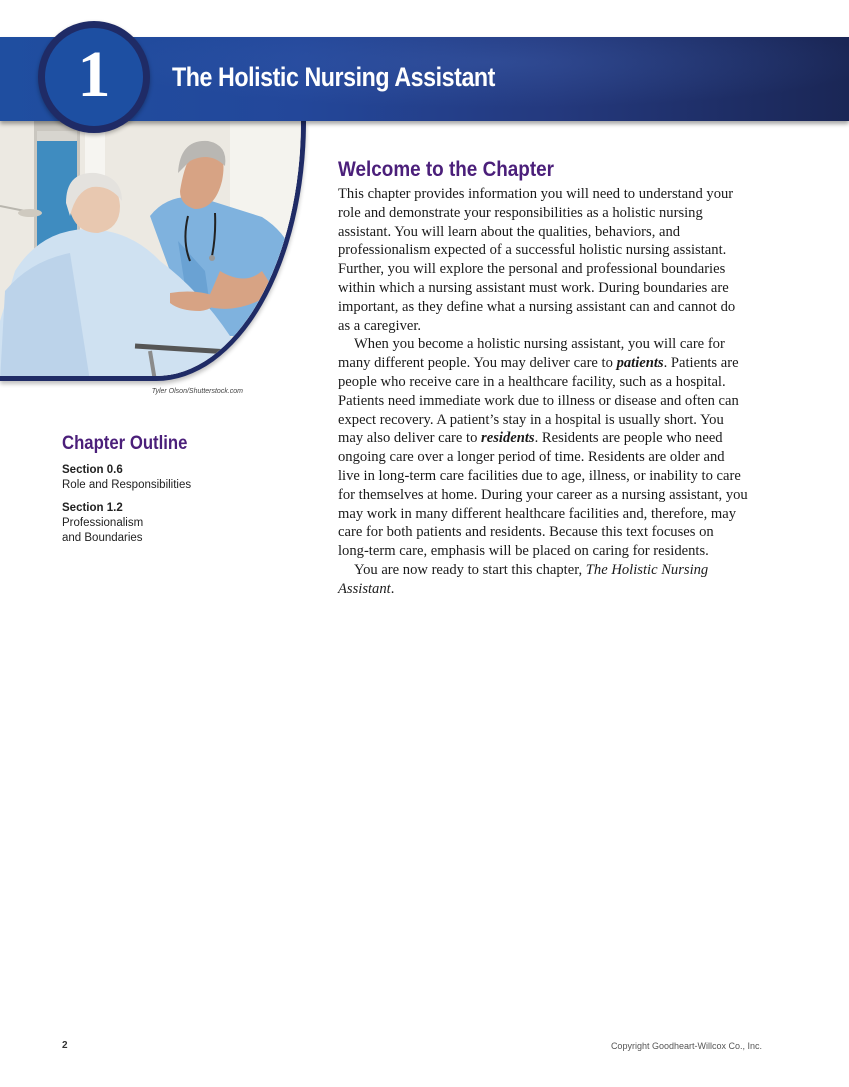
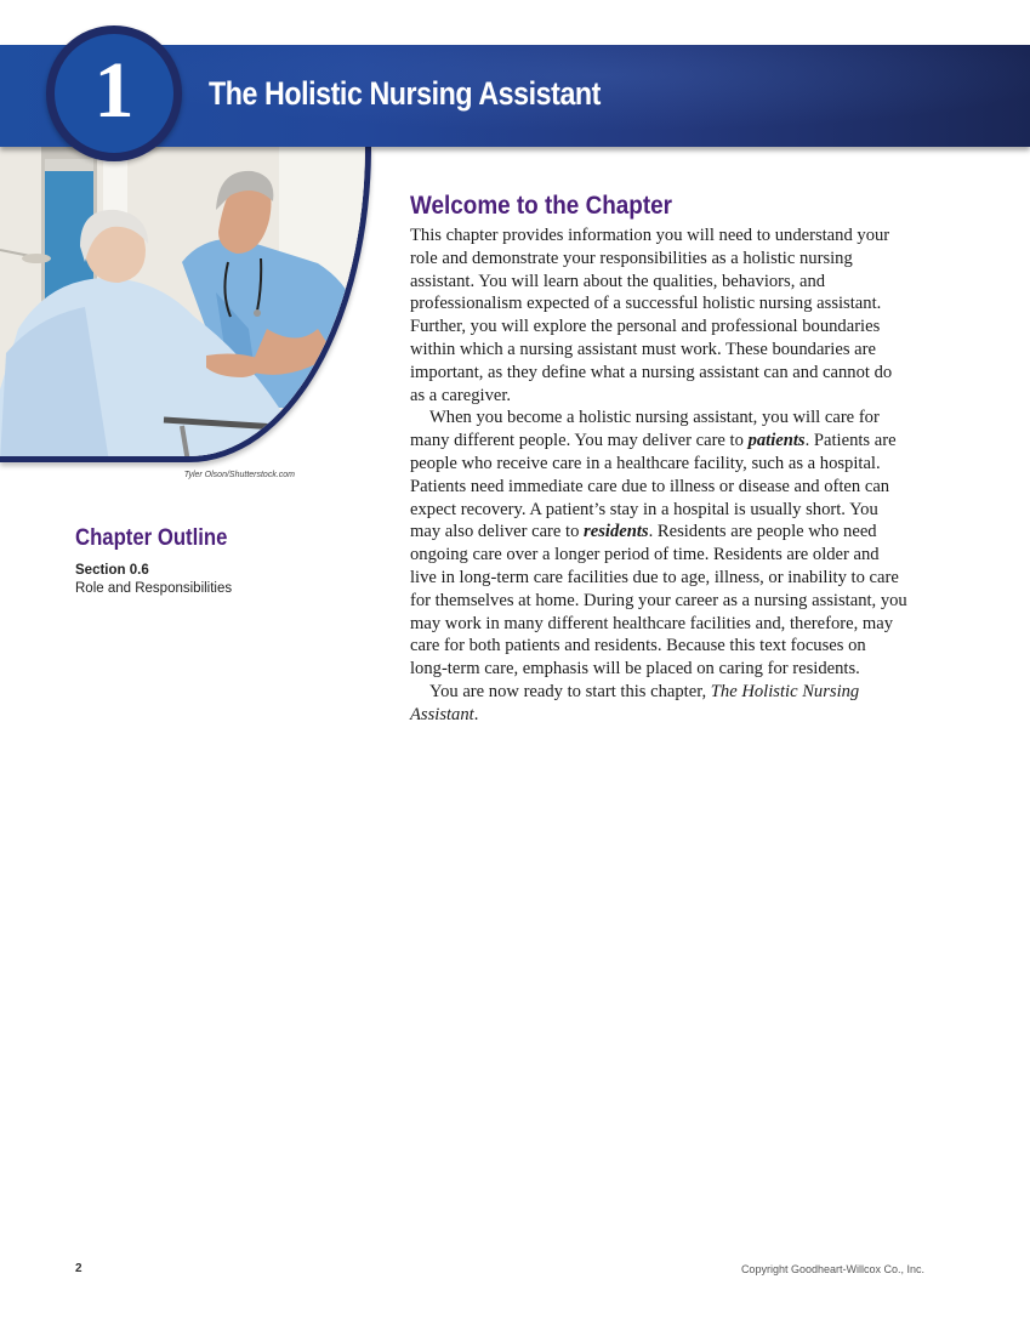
  1
  The Holistic Nursing Assistant
  Chapter Outline
  Section 0.6
  Role and Responsibilities
- Section 1.2
- Professionalism
- and Boundaries
  Welcome to the Chapter
- This chapter provides information you will need to understand your role and demonstrate your responsibilities as a holistic nursing assistant. You will learn about the qualities, behaviors, and professionalism expected of a successful holistic nursing assistant. Further, you will explore the personal and professional boundaries within which a nursing assistant must work. During boundaries are important, as they define what a nursing assistant can and cannot do as a caregiver.
+ This chapter provides information you will need to understand your role and demonstrate your responsibilities as a holistic nursing assistant. You will learn about the qualities, behaviors, and professionalism expected of a successful holistic nursing assistant. Further, you will explore the personal and professional boundaries within which a nursing assistant must work. These boundaries are important, as they define what a nursing assistant can and cannot do as a caregiver.
- When you become a holistic nursing assistant, you will care for many different people. You may deliver care to patients. Patients are people who receive care in a healthcare facility, such as a hospital. Patients need immediate work due to illness or disease and often can expect recovery. A patient’s stay in a hospital is usually short. You may also deliver care to residents. Residents are people who need ongoing care over a longer period of time. Residents are older and live in long-term care facilities due to age, illness, or inability to care for themselves at home. During your career as a nursing assistant, you may work in many different healthcare facilities and, therefore, may care for both patients and residents. Because this text focuses on long-term care, emphasis will be placed on caring for residents.
+ When you become a holistic nursing assistant, you will care for many different people. You may deliver care to patients. Patients are people who receive care in a healthcare facility, such as a hospital. Patients need immediate care due to illness or disease and often can expect recovery. A patient’s stay in a hospital is usually short. You may also deliver care to residents. Residents are people who need ongoing care over a longer period of time. Residents are older and live in long-term care facilities due to age, illness, or inability to care for themselves at home. During your career as a nursing assistant, you may work in many different healthcare facilities and, therefore, may care for both patients and residents. Because this text focuses on long-term care, emphasis will be placed on caring for residents.
  You are now ready to start this chapter, The Holistic Nursing Assistant.
  2
  Copyright Goodheart-Willcox Co., Inc.
